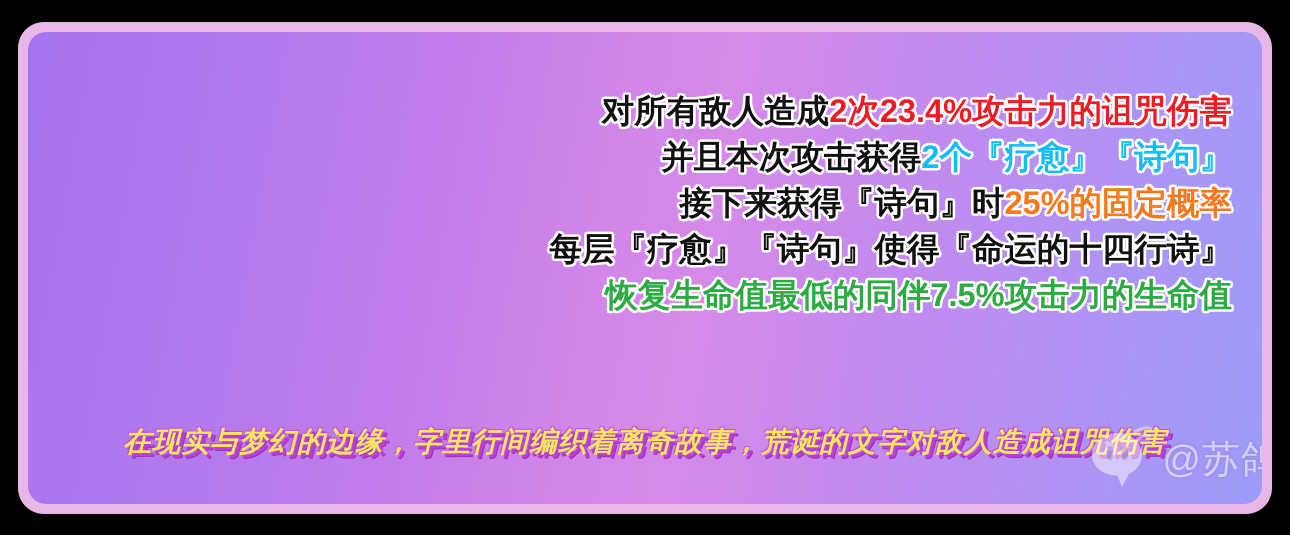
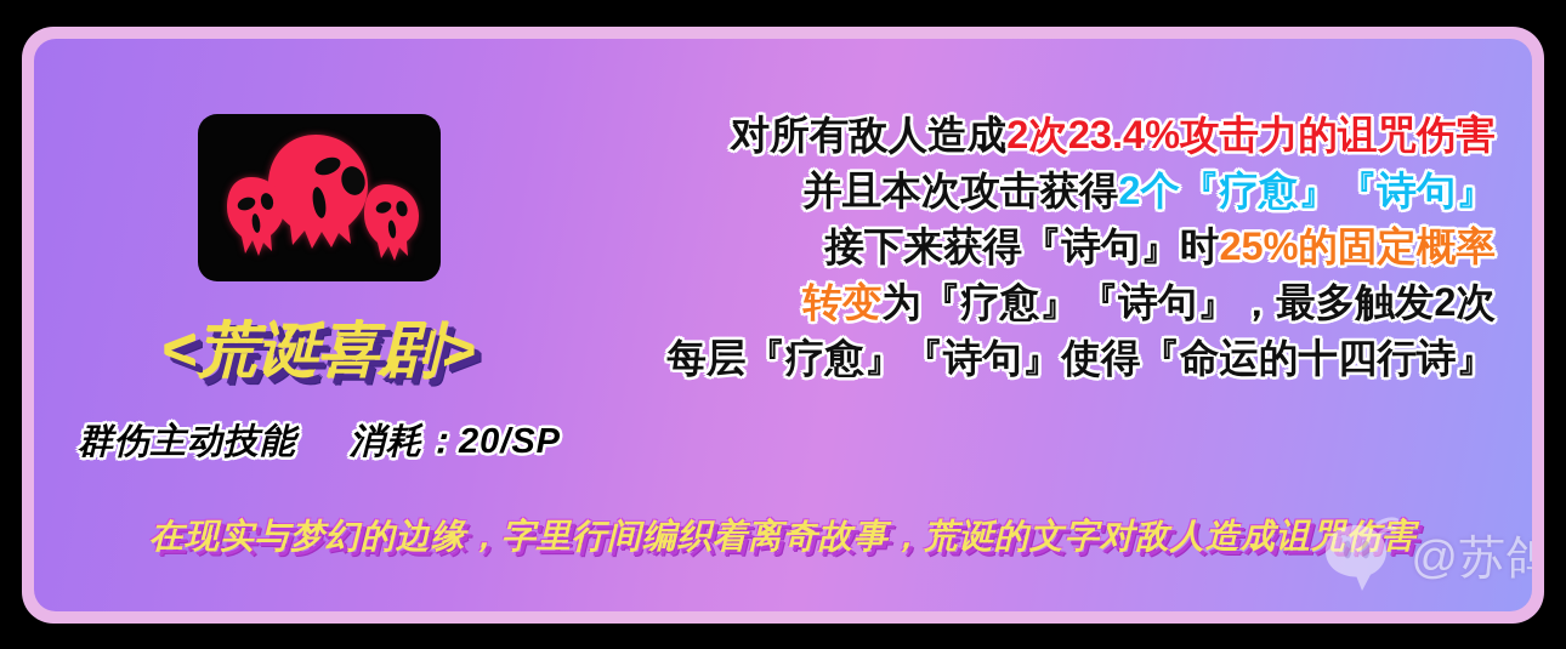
+ <荒诞喜剧>
+ 群伤主动技能
+ 消耗：20/SP
  对所有敌人造成2次23.4%攻击力的诅咒伤害
  并且本次攻击获得2个『疗愈』『诗句』
  接下来获得『诗句』时25%的固定概率
+ 转变为『疗愈』『诗句』，最多触发2次
  每层『疗愈』『诗句』使得『命运的十四行诗』
- 恢复生命值最低的同伴7.5%攻击力的生命值
  在现实与梦幻的边缘，字里行间编织着离奇故事，荒诞的文字对敌人造成诅咒伤害
  @苏鸽
